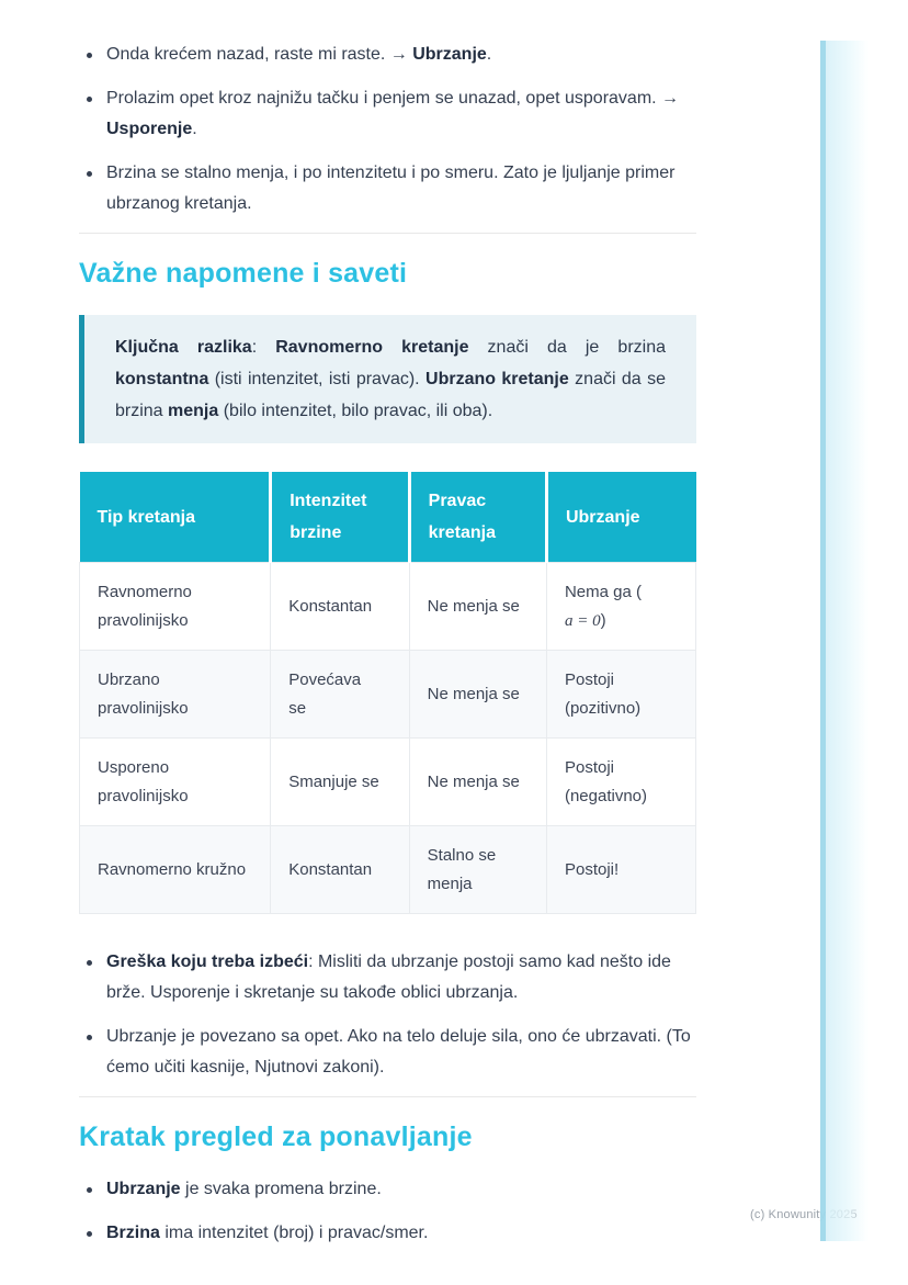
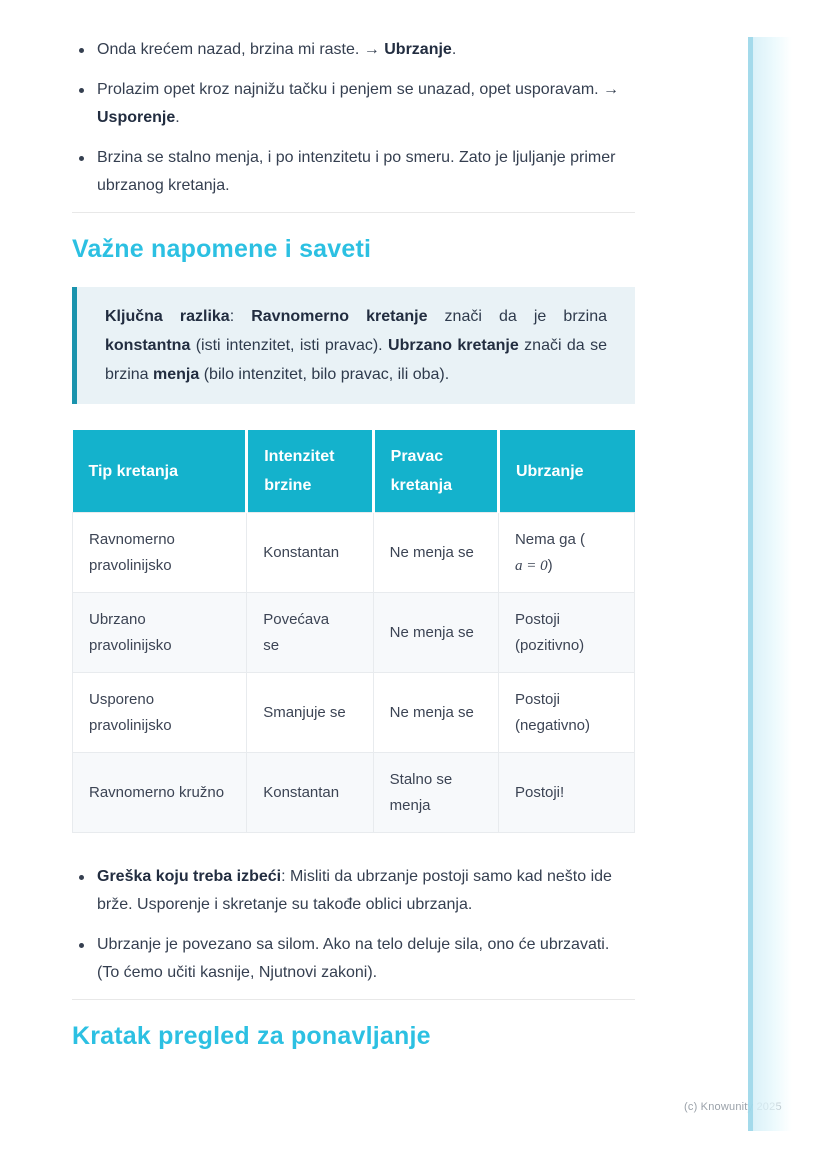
- Onda krećem nazad, raste mi raste. → Ubrzanje.
+ Onda krećem nazad, brzina mi raste. → Ubrzanje.
  Prolazim opet kroz najnižu tačku i penjem se unazad, opet usporavam. → Usporenje.
  Brzina se stalno menja, i po intenzitetu i po smeru. Zato je ljuljanje primer ubrzanog kretanja.
  Važne napomene i saveti
  Ključna razlika: Ravnomerno kretanje znači da je brzina konstantna (isti intenzitet, isti pravac). Ubrzano kretanje znači da se brzina menja (bilo intenzitet, bilo pravac, ili oba).
  Tip kretanja	Intenzitet brzine	Pravac kretanja	Ubrzanje
  Ravnomerno pravolinijsko	Konstantan	Ne menja se	Nema ga (a = 0)
  Ubrzano pravolinijsko	Povećavase	Ne menja se	Postoji (pozitivno)
  Usporeno pravolinijsko	Smanjuje se	Ne menja se	Postoji (negativno)
  Ravnomerno kružno	Konstantan	Stalno semenja	Postoji!
  Greška koju treba izbeći: Misliti da ubrzanje postoji samo kad nešto ide brže. Usporenje i skretanje su takođe oblici ubrzanja.
- Ubrzanje je povezano sa opet. Ako na telo deluje sila, ono će ubrzavati. (To ćemo učiti kasnije, Njutnovi zakoni).
+ Ubrzanje je povezano sa silom. Ako na telo deluje sila, ono će ubrzavati. (To ćemo učiti kasnije, Njutnovi zakoni).
  Kratak pregled za ponavljanje
- Ubrzanje je svaka promena brzine.
- Brzina ima intenzitet (broj) i pravac/smer.
